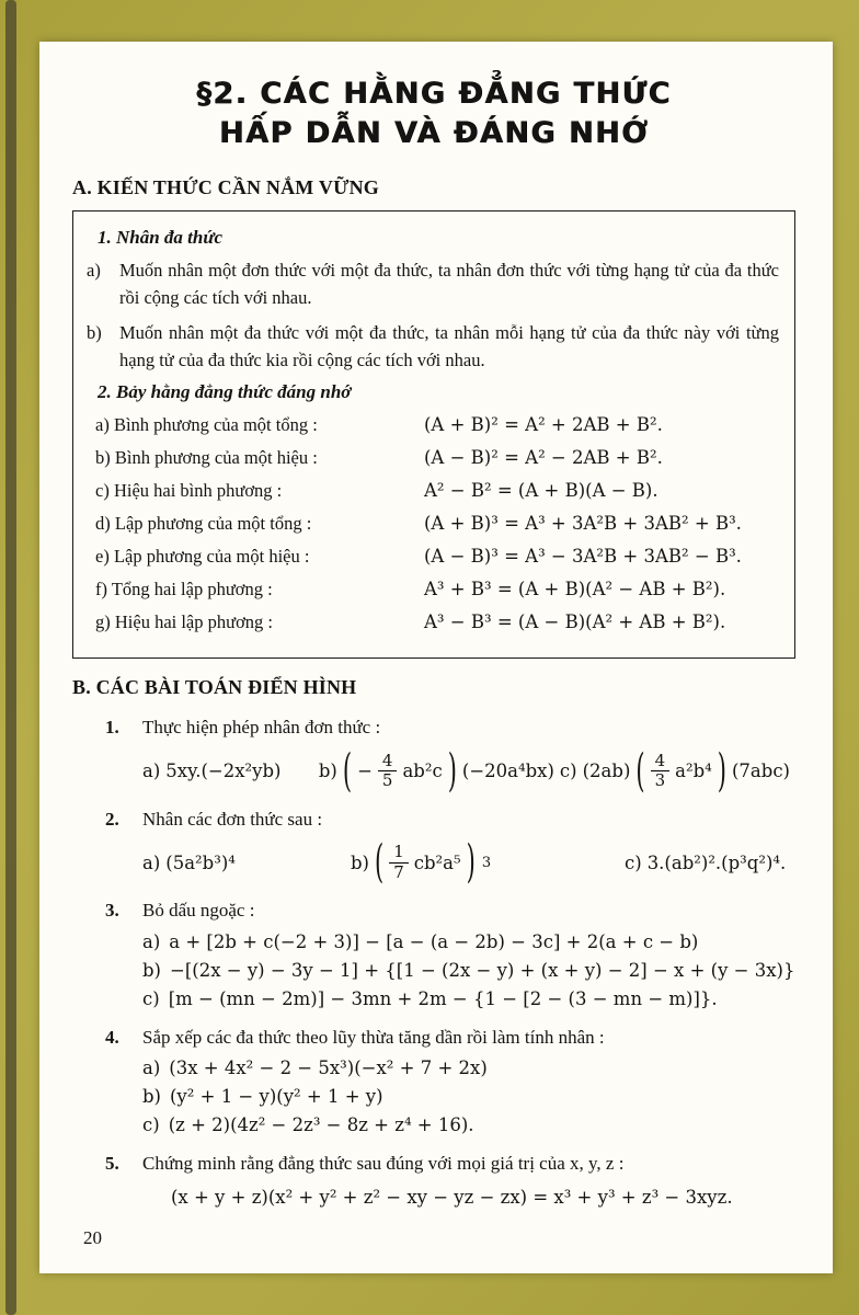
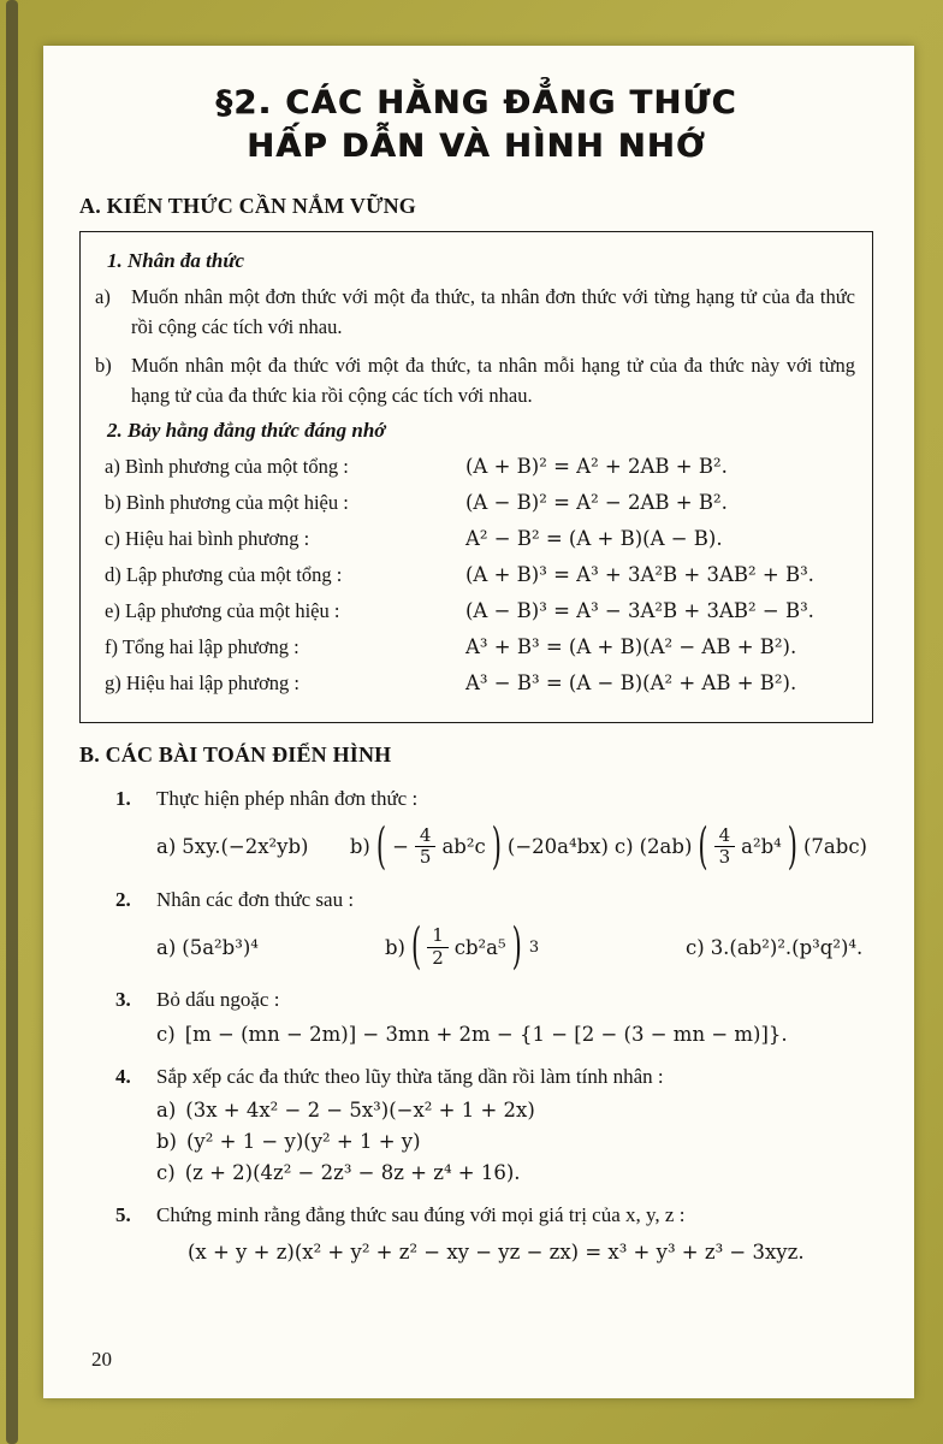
  §2. CÁC HẰNG ĐẲNG THỨC
- HẤP DẪN VÀ ĐÁNG NHỚ
+ HẤP DẪN VÀ HÌNH NHỚ
  A. KIẾN THỨC CẦN NẮM VỮNG
  1. Nhân đa thức
  a)
  Muốn nhân một đơn thức với một đa thức, ta nhân đơn thức với từng hạng tử của đa thức rồi cộng các tích với nhau.
  b)
  Muốn nhân một đa thức với một đa thức, ta nhân mỗi hạng tử của đa thức này với từng hạng tử của đa thức kia rồi cộng các tích với nhau.
  2. Bảy hằng đẳng thức đáng nhớ
  a) Bình phương của một tổng :
  (A + B)² = A² + 2AB + B².
  b) Bình phương của một hiệu :
  (A − B)² = A² − 2AB + B².
  c) Hiệu hai bình phương :
  A² − B² = (A + B)(A − B).
  d) Lập phương của một tổng :
  (A + B)³ = A³ + 3A²B + 3AB² + B³.
  e) Lập phương của một hiệu :
  (A − B)³ = A³ − 3A²B + 3AB² − B³.
  f) Tổng hai lập phương :
  A³ + B³ = (A + B)(A² − AB + B²).
  g) Hiệu hai lập phương :
  A³ − B³ = (A − B)(A² + AB + B²).
  B. CÁC BÀI TOÁN ĐIỂN HÌNH
  1.
  Thực hiện phép nhân đơn thức :
  a)
  5xy.(−2x²yb)
  b)
  (
  −
  4
  5
  ab²c
  )
  (−20a⁴bx)
  c)
  (2ab)
  (
  4
  3
  a²b⁴
  )
  (7abc)
  2.
  Nhân các đơn thức sau :
  a)
  (5a²b³)⁴
  b)
  (
  1
- 7
+ 2
  cb²a⁵
  )
  3
  c)
  3.(ab²)².(p³q²)⁴.
  3.
  Bỏ dấu ngoặc :
- a) a + [2b + c(−2 + 3)] − [a − (a − 2b) − 3c] + 2(a + c − b)
- b) −[(2x − y) − 3y − 1] + {[1 − (2x − y) + (x + y) − 2] − x + (y − 3x)}
  c) [m − (mn − 2m)] − 3mn + 2m − {1 − [2 − (3 − mn − m)]}.
  4.
  Sắp xếp các đa thức theo lũy thừa tăng dần rồi làm tính nhân :
- a) (3x + 4x² − 2 − 5x³)(−x² + 7 + 2x)
+ a) (3x + 4x² − 2 − 5x³)(−x² + 1 + 2x)
  b) (y² + 1 − y)(y² + 1 + y)
  c) (z + 2)(4z² − 2z³ − 8z + z⁴ + 16).
  5.
  Chứng minh rằng đẳng thức sau đúng với mọi giá trị của x, y, z :
  (x + y + z)(x² + y² + z² − xy − yz − zx) = x³ + y³ + z³ − 3xyz.
  20
